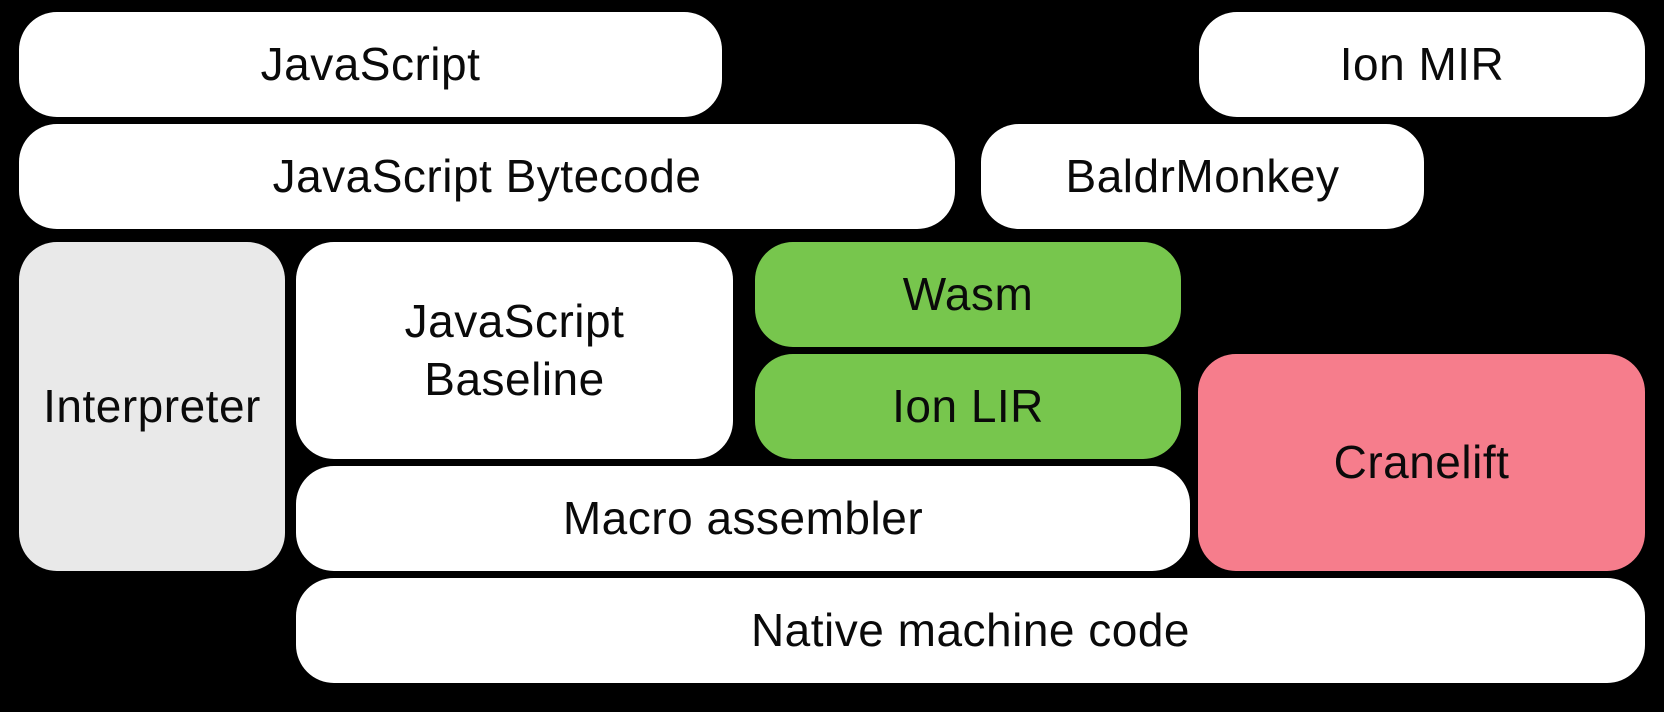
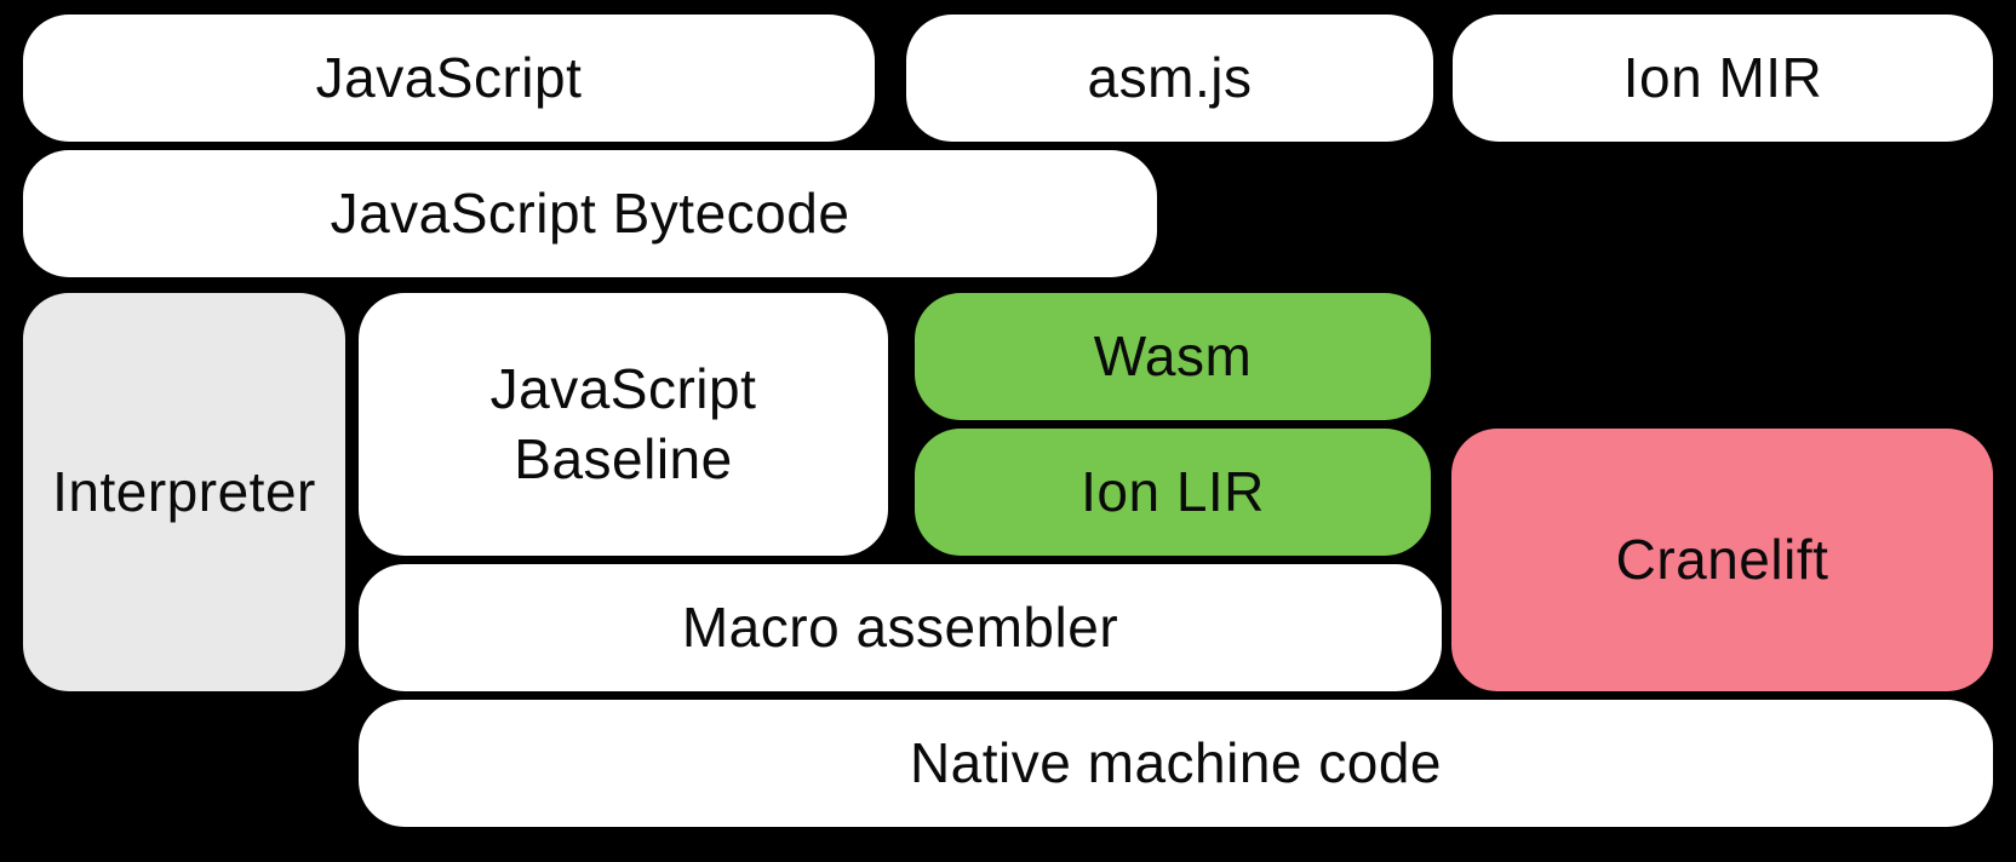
  JavaScript
+ asm.js
  Ion MIR
  JavaScript Bytecode
- BaldrMonkey
  Interpreter
  JavaScript Baseline
  Wasm
  Ion LIR
  Cranelift
  Macro assembler
  Native machine code
